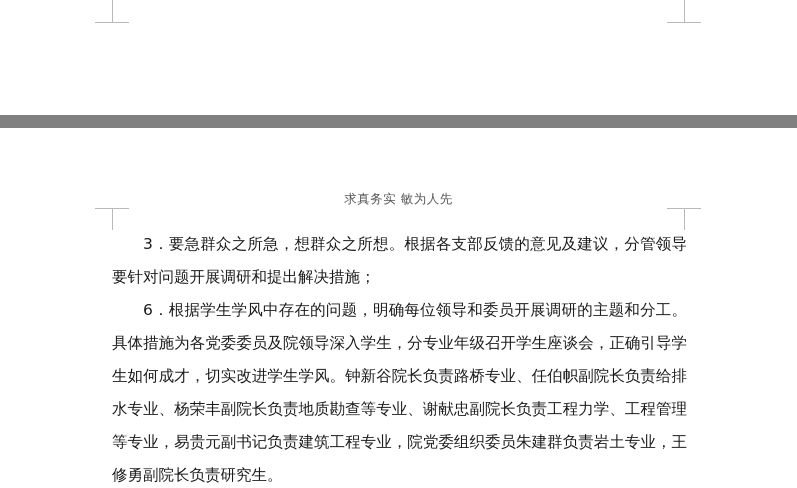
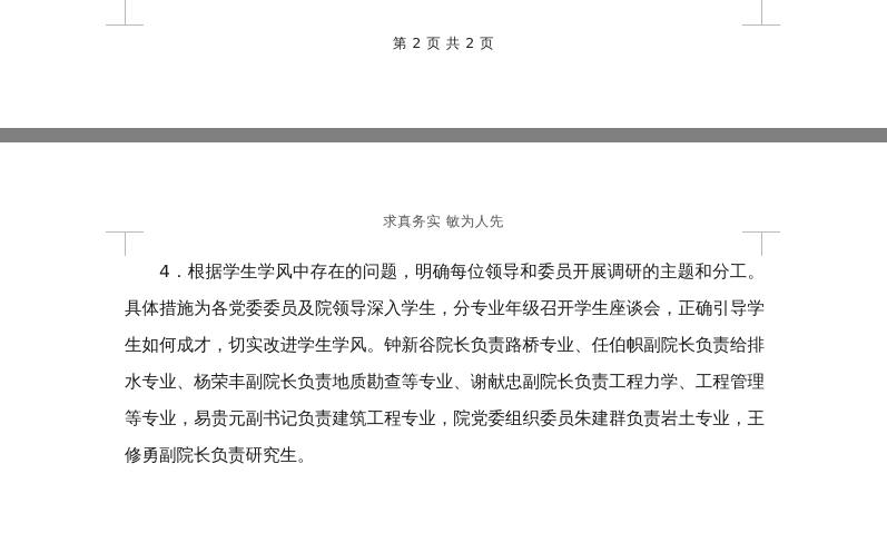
+ 第 2 页 共 2 页
  求真务实 敏为人先
- 3．要急群众之所急，想群众之所想。根据各支部反馈的意见及建议，分管领导要针对问题开展调研和提出解决措施；
- 6．根据学生学风中存在的问题，明确每位领导和委员开展调研的主题和分工。具体措施为各党委委员及院领导深入学生，分专业年级召开学生座谈会，正确引导学生如何成才，切实改进学生学风。钟新谷院长负责路桥专业、任伯帜副院长负责给排水专业、杨荣丰副院长负责地质勘查等专业、谢献忠副院长负责工程力学、工程管理等专业，易贵元副书记负责建筑工程专业，院党委组织委员朱建群负责岩土专业，王修勇副院长负责研究生。
+ 4．根据学生学风中存在的问题，明确每位领导和委员开展调研的主题和分工。具体措施为各党委委员及院领导深入学生，分专业年级召开学生座谈会，正确引导学生如何成才，切实改进学生学风。钟新谷院长负责路桥专业、任伯帜副院长负责给排水专业、杨荣丰副院长负责地质勘查等专业、谢献忠副院长负责工程力学、工程管理等专业，易贵元副书记负责建筑工程专业，院党委组织委员朱建群负责岩土专业，王修勇副院长负责研究生。
